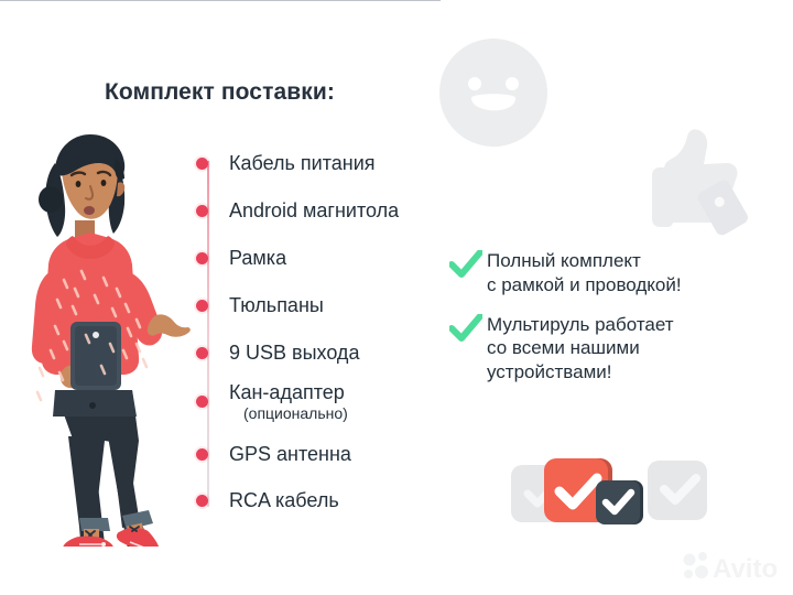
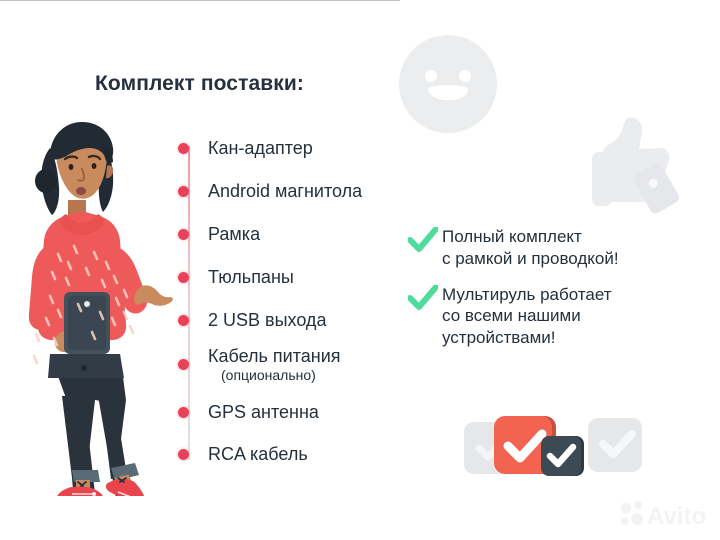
  Комплект поставки:
- Кабель питания
+ Кан-адаптер
  Android магнитола
  Рамка
  Тюльпаны
- 9 USB выхода
+ 2 USB выхода
- Кан-адаптер
+ Кабель питания
  (опционально)
  GPS антенна
  RCA кабель
  Полный комплект
  с рамкой и проводкой!
  Мультируль работает
  со всеми нашими
  устройствами!
